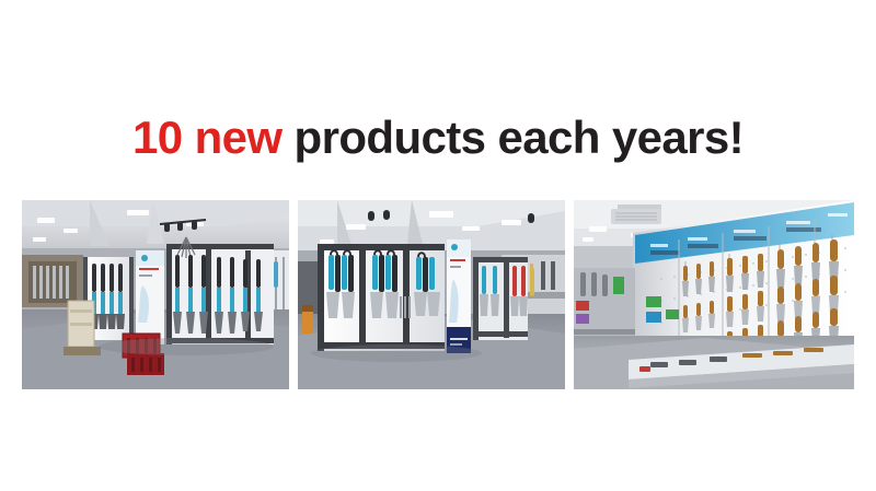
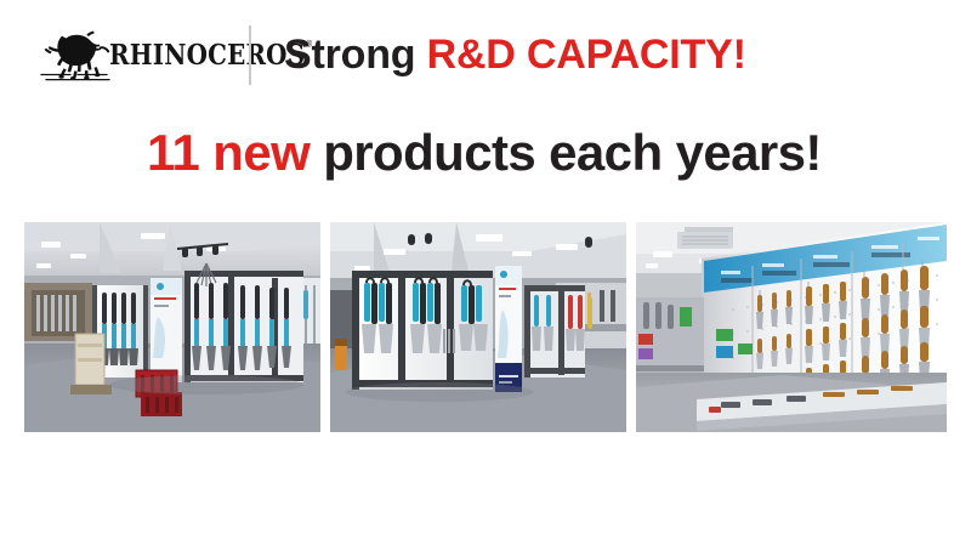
+ RHINOCEROS®
+ Strong R&D CAPACITY!
- 10 new products each years!
+ 11 new products each years!
